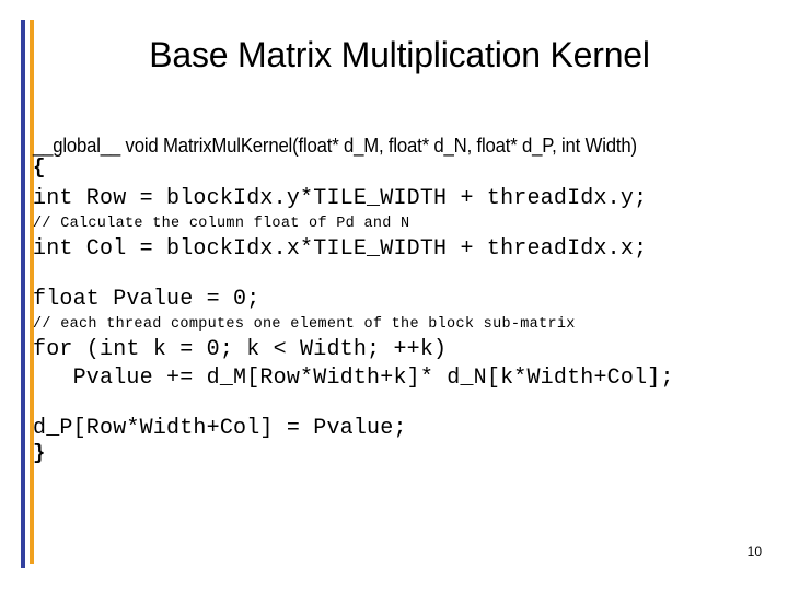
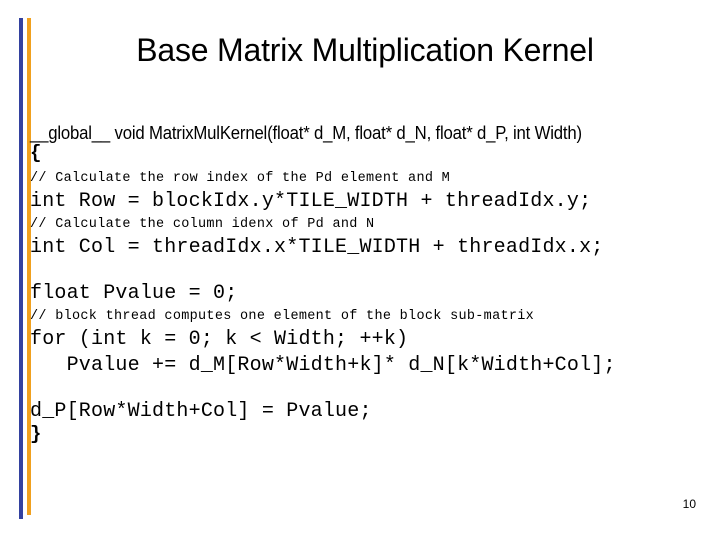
  Base Matrix Multiplication Kernel
  __global__ void MatrixMulKernel(float* d_M, float* d_N, float* d_P, int Width)
  {
+ // Calculate the row index of the Pd element and M
  int Row = blockIdx.y*TILE_WIDTH + threadIdx.y;
- // Calculate the column float of Pd and N
+ // Calculate the column idenx of Pd and N
- int Col = blockIdx.x*TILE_WIDTH + threadIdx.x;
+ int Col = threadIdx.x*TILE_WIDTH + threadIdx.x;
  float Pvalue = 0;
- // each thread computes one element of the block sub-matrix
+ // block thread computes one element of the block sub-matrix
  for (int k = 0; k < Width; ++k)
  Pvalue += d_M[Row*Width+k]* d_N[k*Width+Col];
  d_P[Row*Width+Col] = Pvalue;
  }
  10
